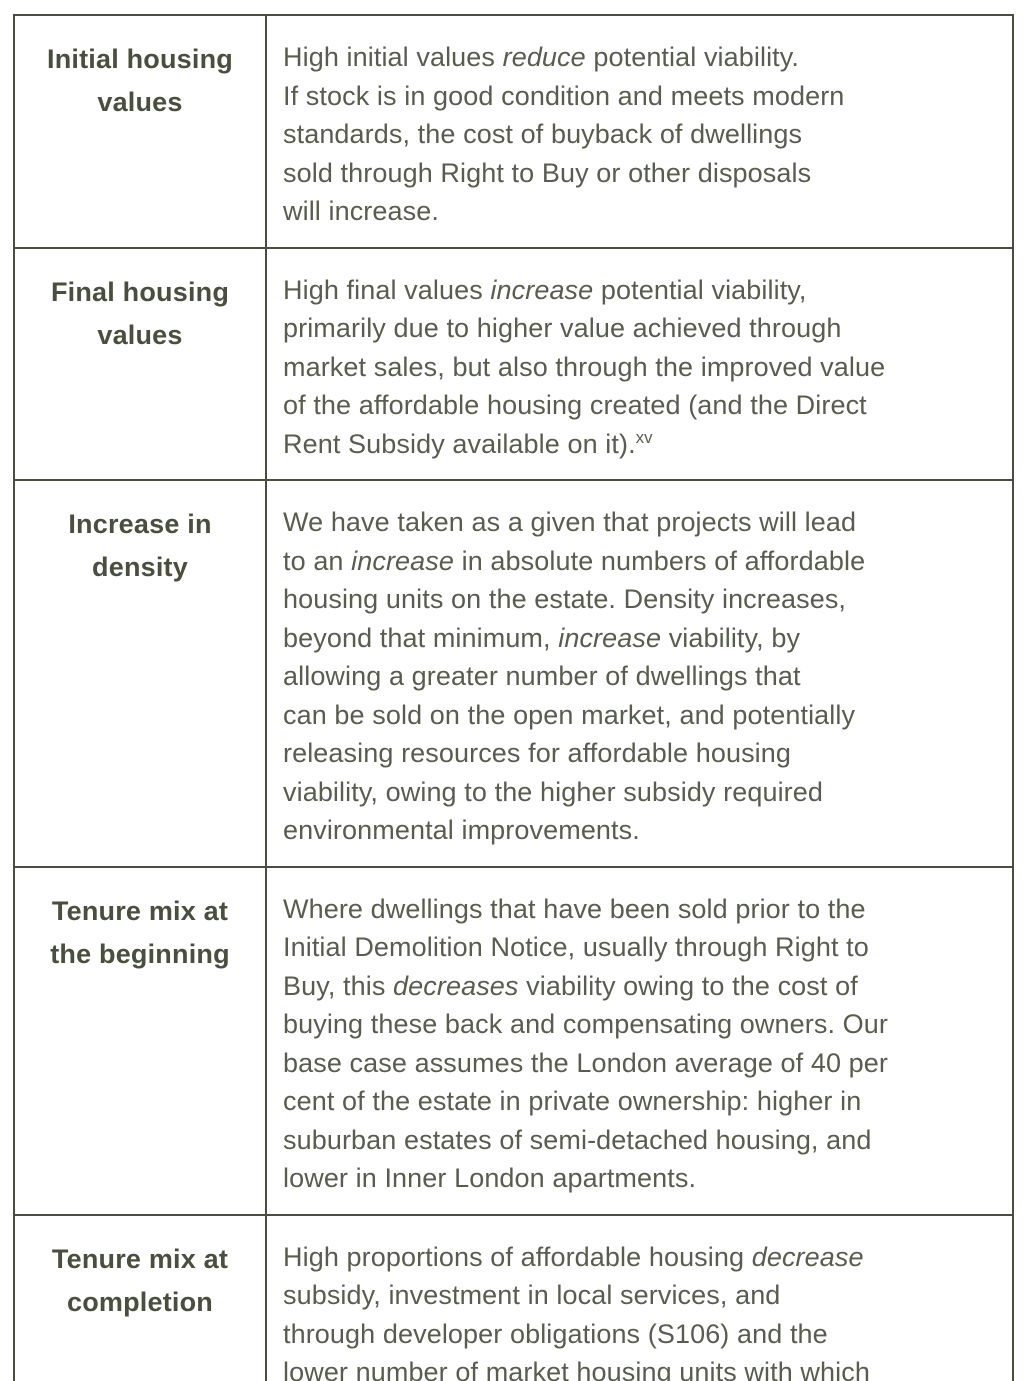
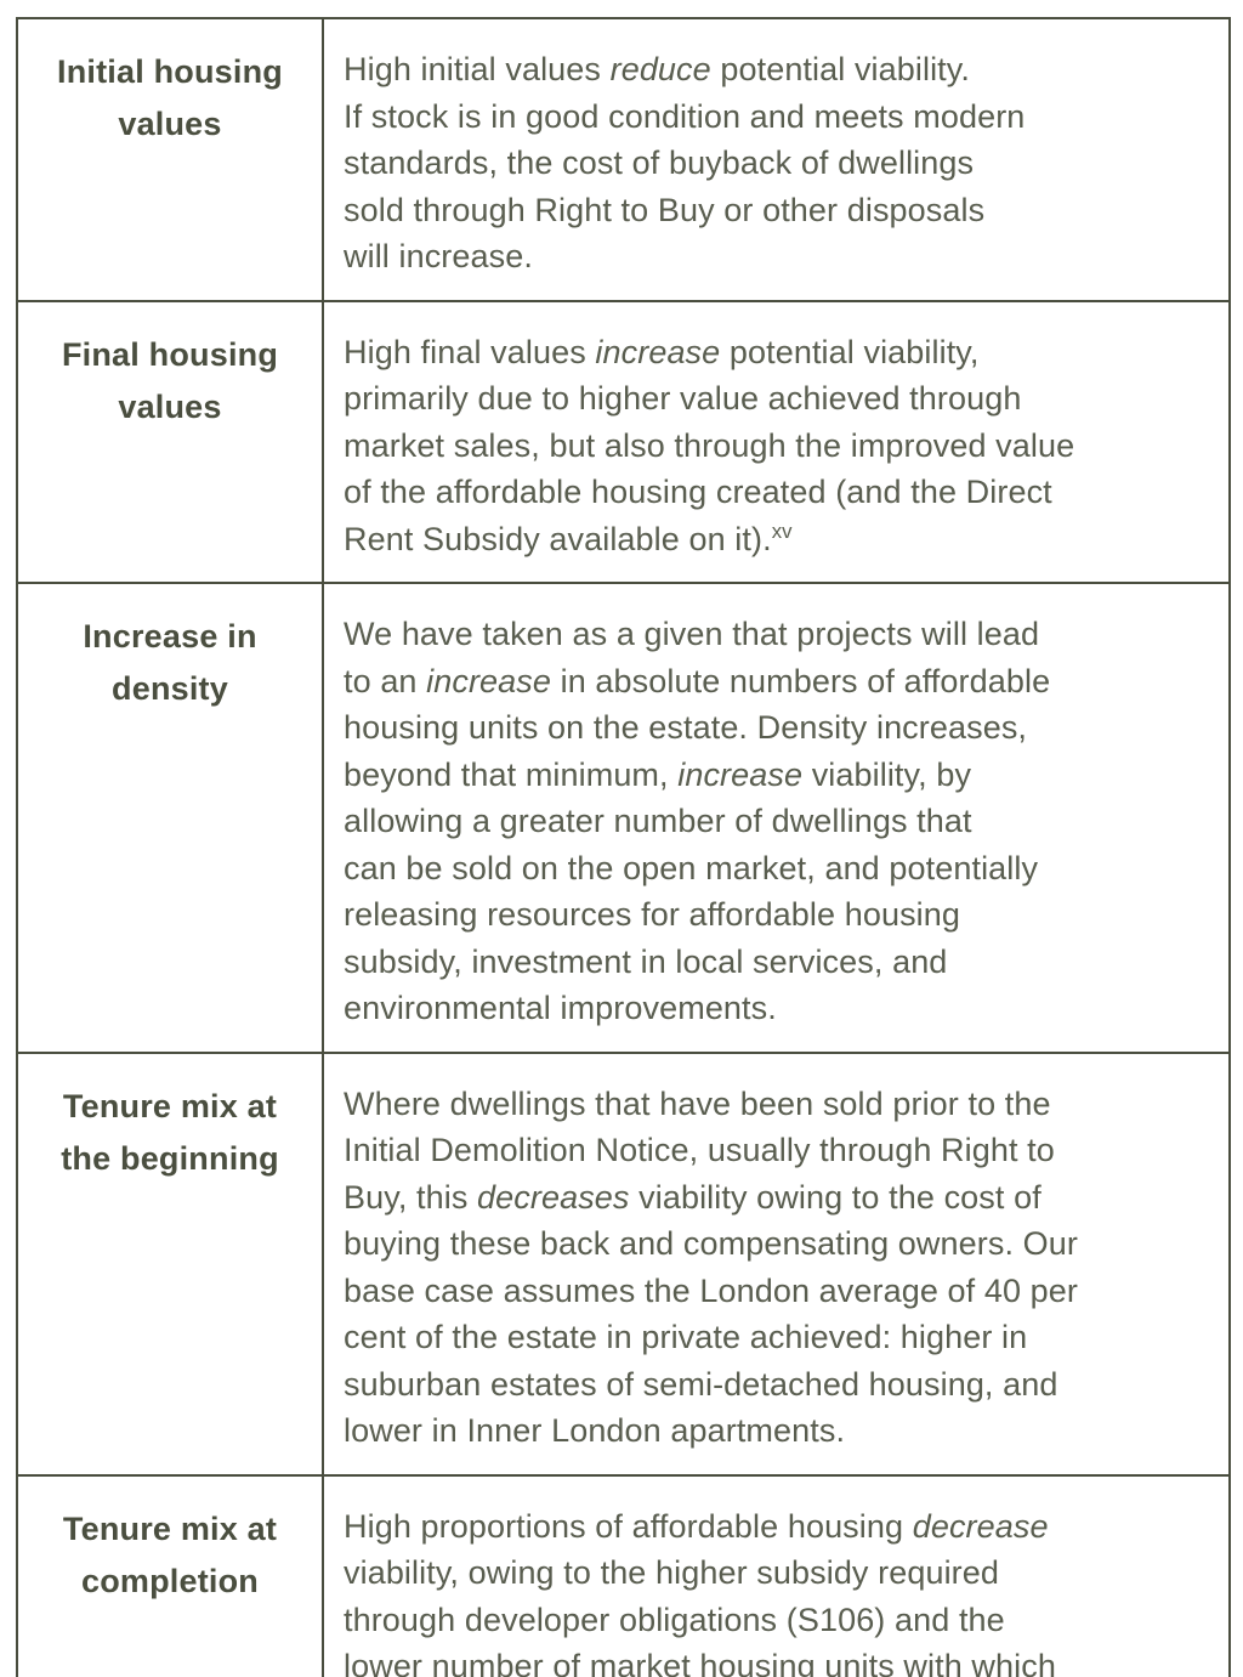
  Initial housing
  values
  High initial values reduce potential viability.
  If stock is in good condition and meets modern
  standards, the cost of buyback of dwellings
  sold through Right to Buy or other disposals
  will increase.
  Final housing
  values
  High final values increase potential viability,
  primarily due to higher value achieved through
  market sales, but also through the improved value
  of the affordable housing created (and the Direct
  Rent Subsidy available on it).xv
  Increase in
  density
  We have taken as a given that projects will lead
  to an increase in absolute numbers of affordable
  housing units on the estate. Density increases,
  beyond that minimum, increase viability, by
  allowing a greater number of dwellings that
  can be sold on the open market, and potentially
  releasing resources for affordable housing
- viability, owing to the higher subsidy required
+ subsidy, investment in local services, and
  environmental improvements.
  Tenure mix at
  the beginning
  Where dwellings that have been sold prior to the
  Initial Demolition Notice, usually through Right to
  Buy, this decreases viability owing to the cost of
  buying these back and compensating owners. Our
  base case assumes the London average of 40 per
- cent of the estate in private ownership: higher in
+ cent of the estate in private achieved: higher in
  suburban estates of semi-detached housing, and
  lower in Inner London apartments.
  Tenure mix at
  completion
  High proportions of affordable housing decrease
- subsidy, investment in local services, and
+ viability, owing to the higher subsidy required
  through developer obligations (S106) and the
  lower number of market housing units with which
